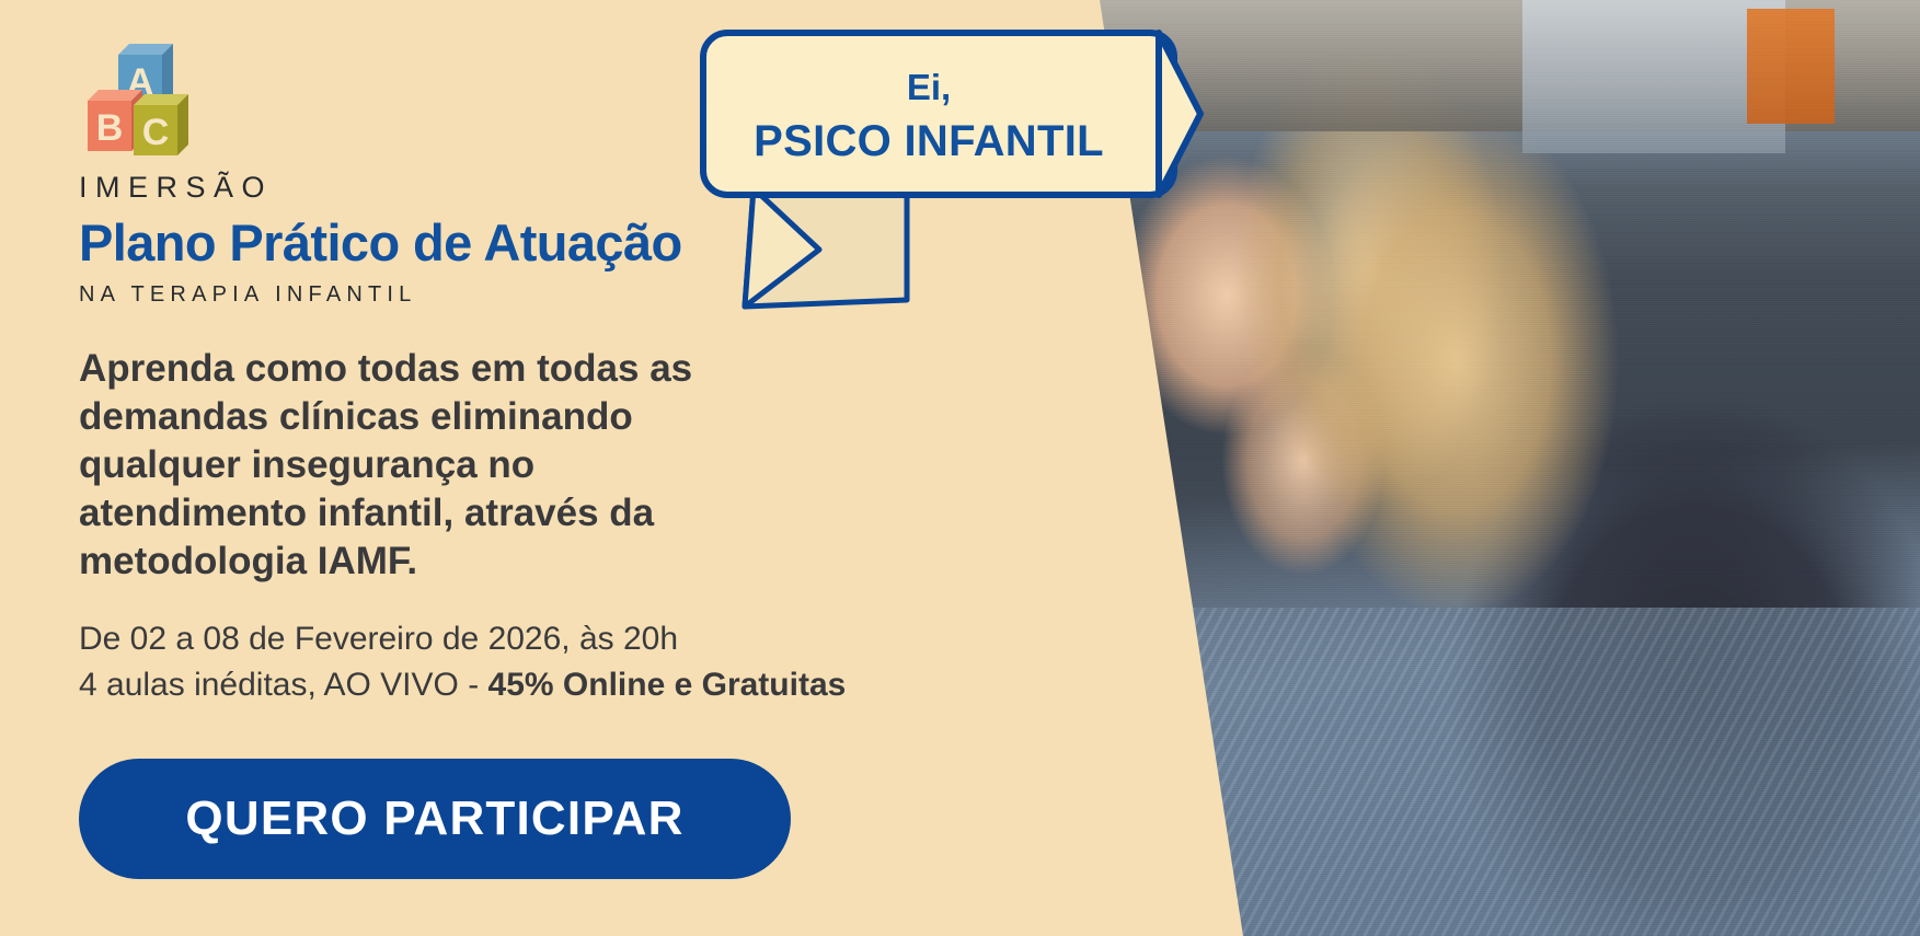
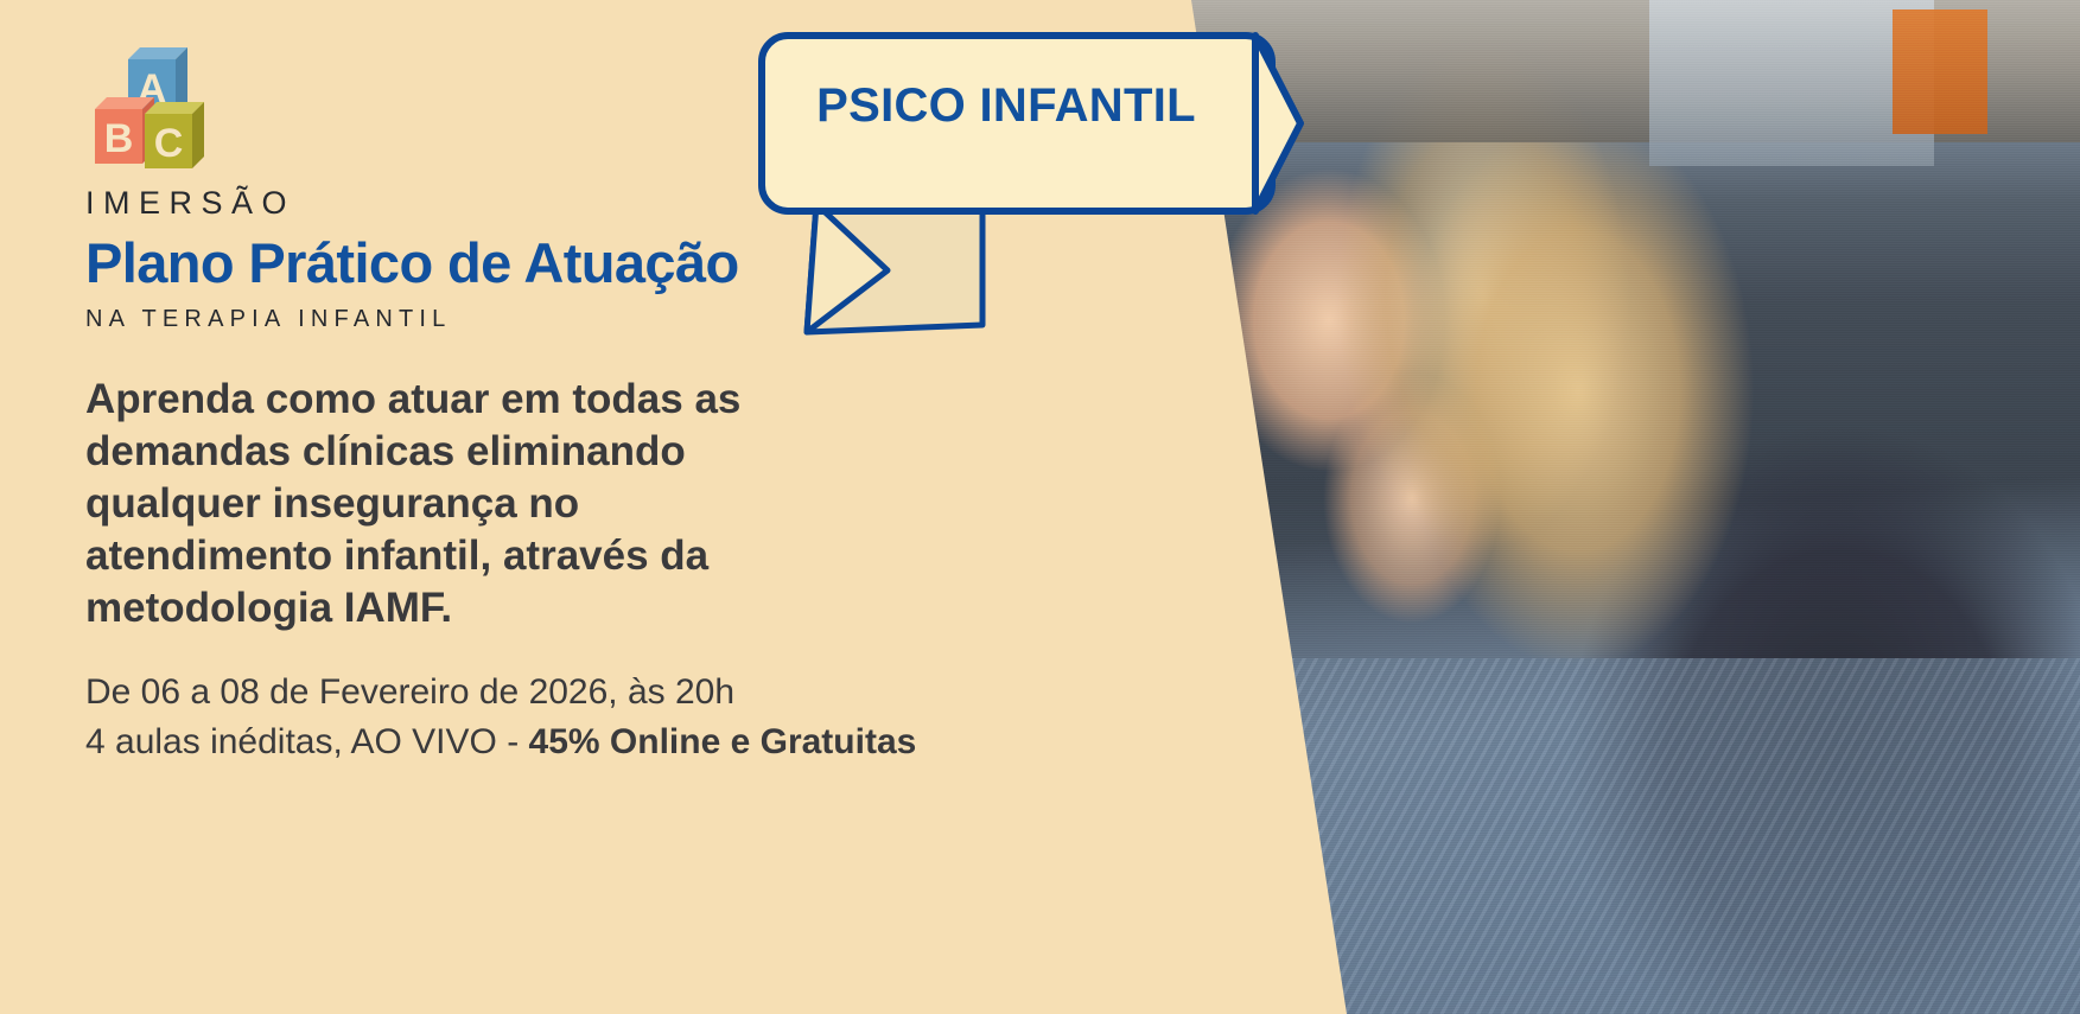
  A
  B
  C
  IMERSÃO
  Plano Prático de Atuação
  NA TERAPIA INFANTIL
- Aprenda como todas em todas as demandas clínicas eliminando qualquer insegurança no atendimento infantil, através da metodologia IAMF.
+ Aprenda como atuar em todas as demandas clínicas eliminando qualquer insegurança no atendimento infantil, através da metodologia IAMF.
- De 02 a 08 de Fevereiro de 2026, às 20h
+ De 06 a 08 de Fevereiro de 2026, às 20h
  4 aulas inéditas, AO VIVO - 45% Online e Gratuitas
- QUERO PARTICIPAR
- Ei,
  PSICO INFANTIL
